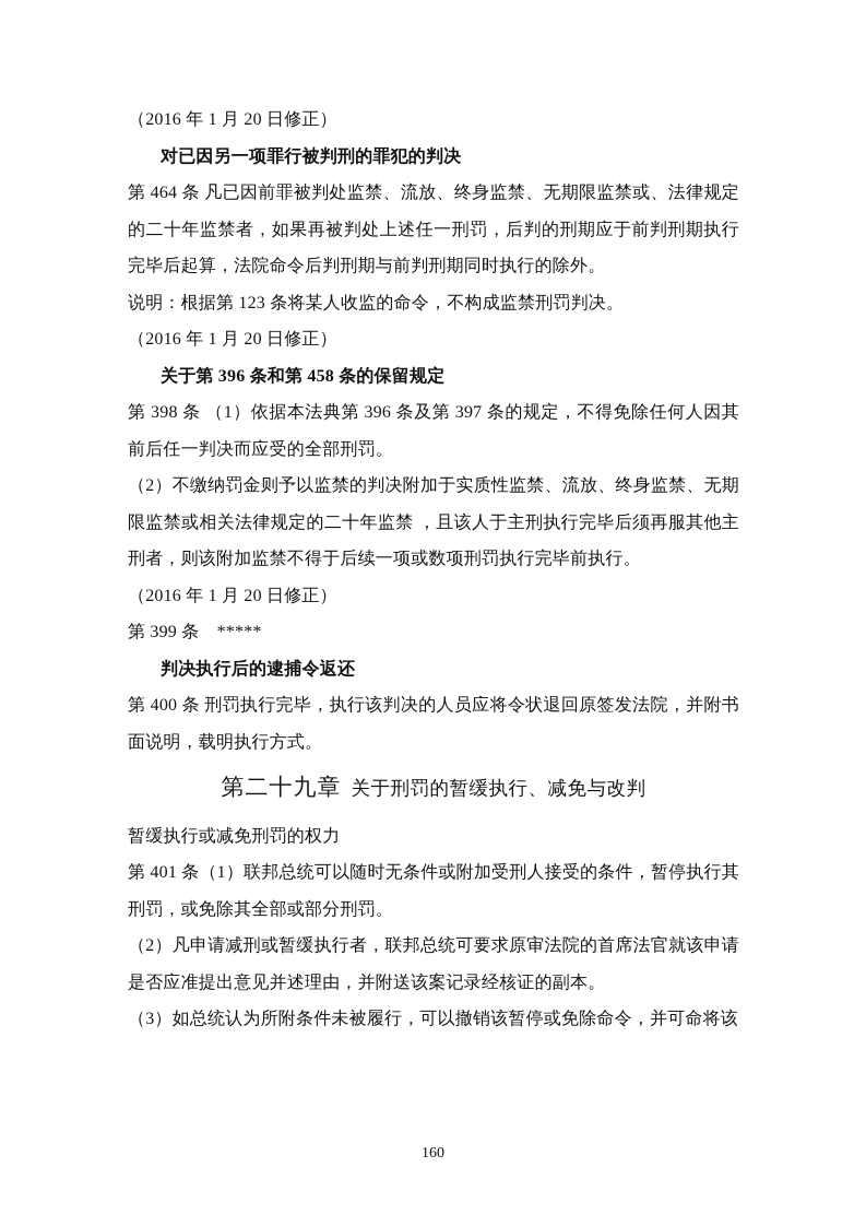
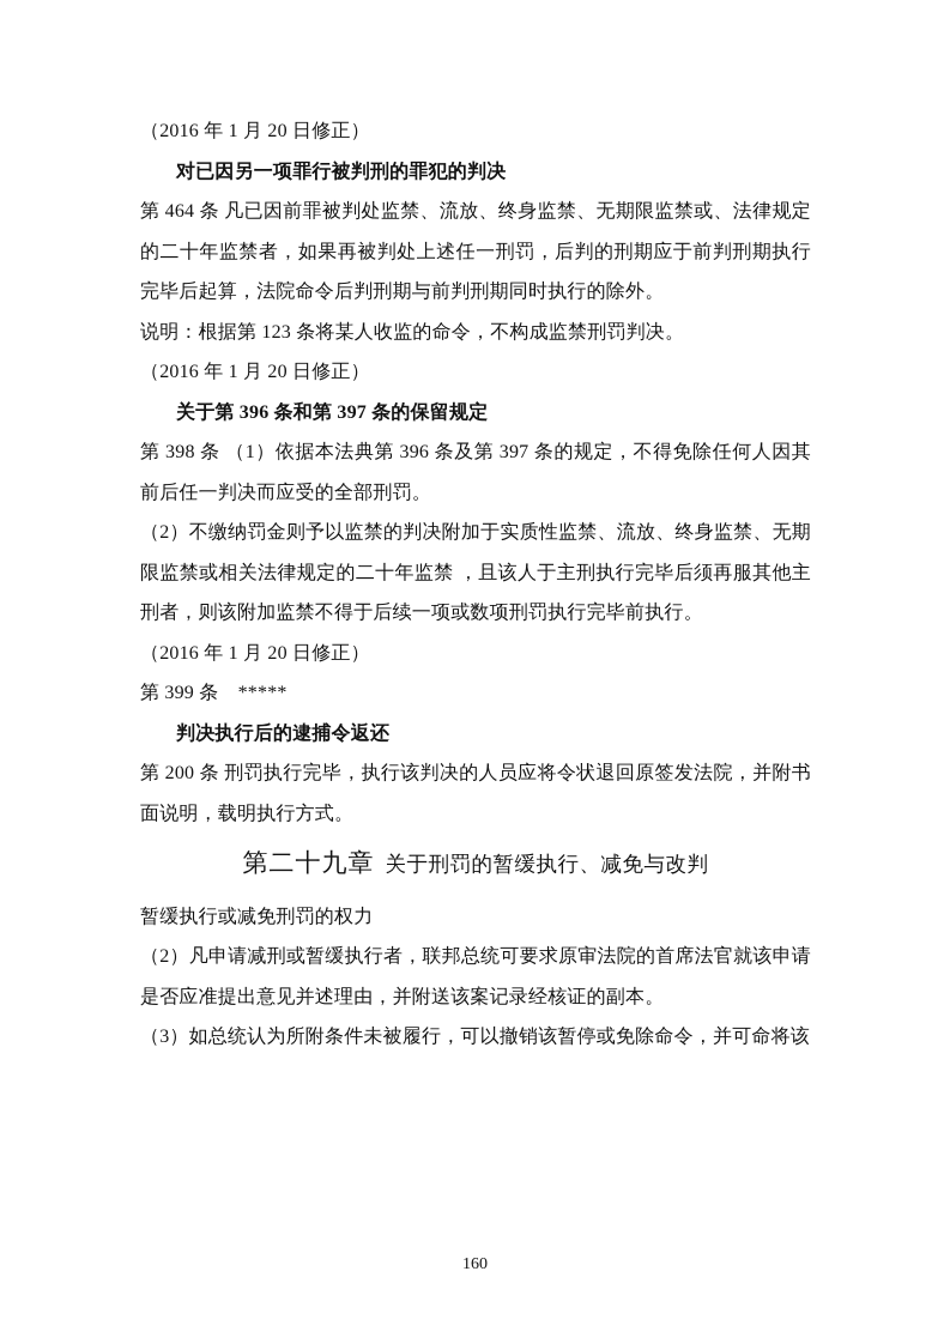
  （2016 年 1 月 20 日修正）
  对已因另一项罪行被判刑的罪犯的判决
  第 464 条 凡已因前罪被判处监禁、流放、终身监禁、无期限监禁或、法律规定的二十年监禁者，如果再被判处上述任一刑罚，后判的刑期应于前判刑期执行完毕后起算，法院命令后判刑期与前判刑期同时执行的除外。
  说明：根据第 123 条将某人收监的命令，不构成监禁刑罚判决。
  （2016 年 1 月 20 日修正）
- 关于第 396 条和第 458 条的保留规定
+ 关于第 396 条和第 397 条的保留规定
  第 398 条 （1）依据本法典第 396 条及第 397 条的规定，不得免除任何人因其前后任一判决而应受的全部刑罚。
  （2）不缴纳罚金则予以监禁的判决附加于实质性监禁、流放、终身监禁、无期限监禁或相关法律规定的二十年监禁 ，且该人于主刑执行完毕后须再服其他主刑者，则该附加监禁不得于后续一项或数项刑罚执行完毕前执行。
  （2016 年 1 月 20 日修正）
  第 399 条 *****
  判决执行后的逮捕令返还
- 第 400 条 刑罚执行完毕，执行该判决的人员应将令状退回原签发法院，并附书面说明，载明执行方式。
+ 第 200 条 刑罚执行完毕，执行该判决的人员应将令状退回原签发法院，并附书面说明，载明执行方式。
  第二十九章 关于刑罚的暂缓执行、减免与改判
  暂缓执行或减免刑罚的权力
- 第 401 条（1）联邦总统可以随时无条件或附加受刑人接受的条件，暂停执行其刑罚，或免除其全部或部分刑罚。
  （2）凡申请减刑或暂缓执行者，联邦总统可要求原审法院的首席法官就该申请是否应准提出意见并述理由，并附送该案记录经核证的副本。
  （3）如总统认为所附条件未被履行，可以撤销该暂停或免除命令，并可命将该
  160
